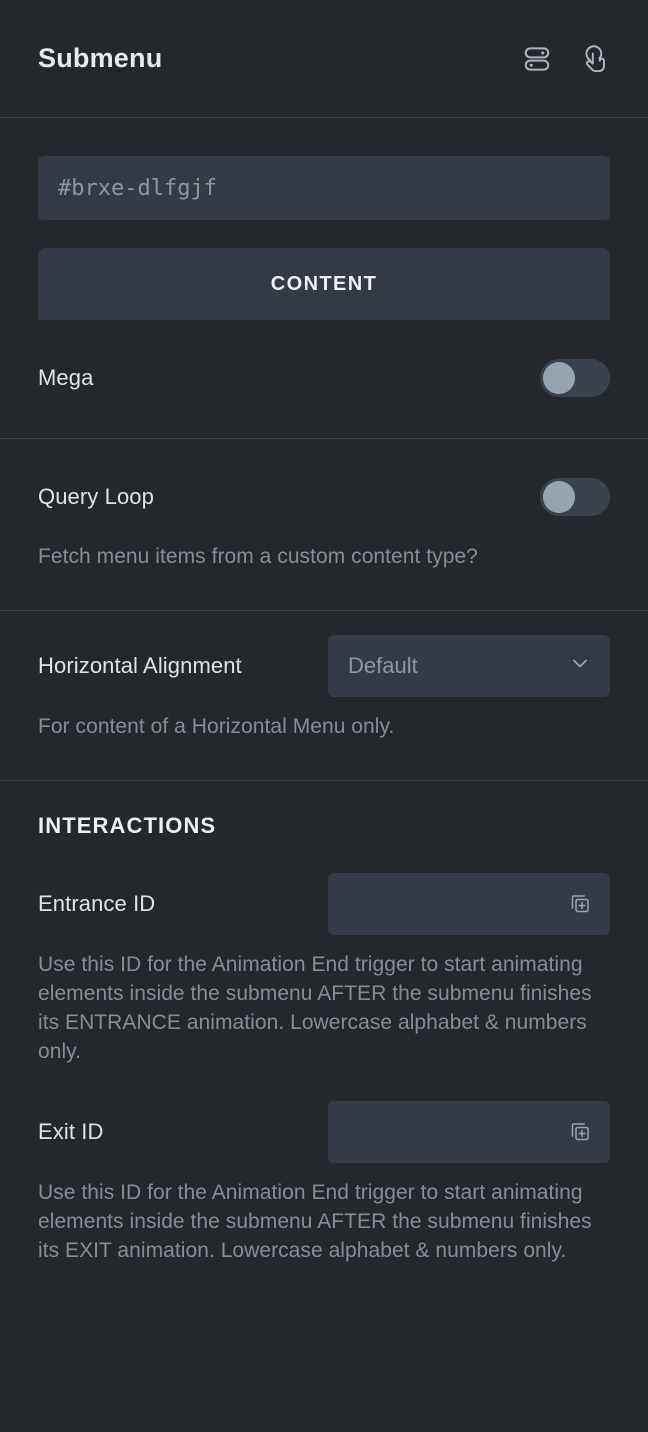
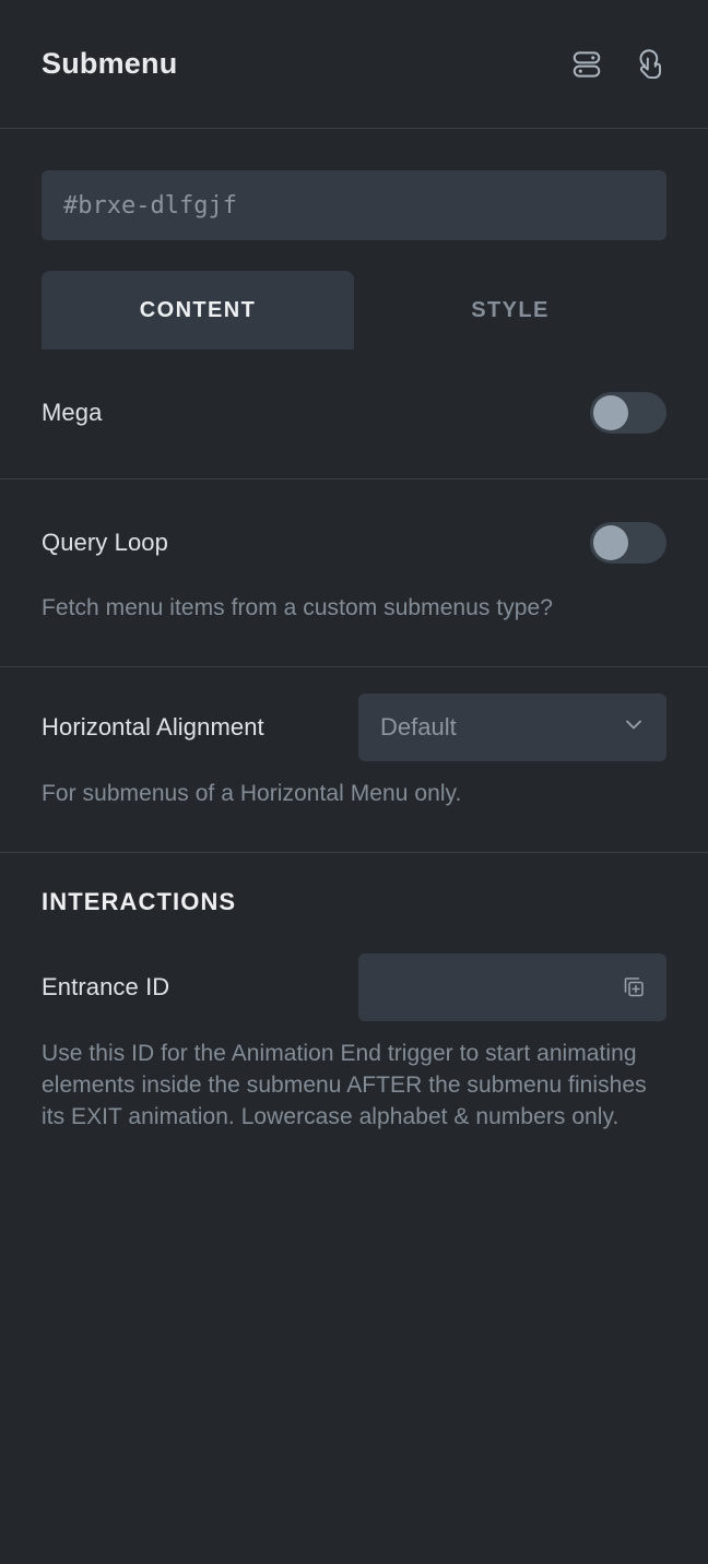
  Submenu
  #brxe-dlfgjf
  CONTENT
+ STYLE
  Mega
  Query Loop
- Fetch menu items from a custom content type?
+ Fetch menu items from a custom submenus type?
  Horizontal Alignment
  Default
- For content of a Horizontal Menu only.
+ For submenus of a Horizontal Menu only.
  INTERACTIONS
  Entrance ID
- Use this ID for the Animation End trigger to start animating elements inside the submenu AFTER the submenu finishes its ENTRANCE animation. Lowercase alphabet & numbers only.
- Exit ID
  Use this ID for the Animation End trigger to start animating elements inside the submenu AFTER the submenu finishes its EXIT animation. Lowercase alphabet & numbers only.
